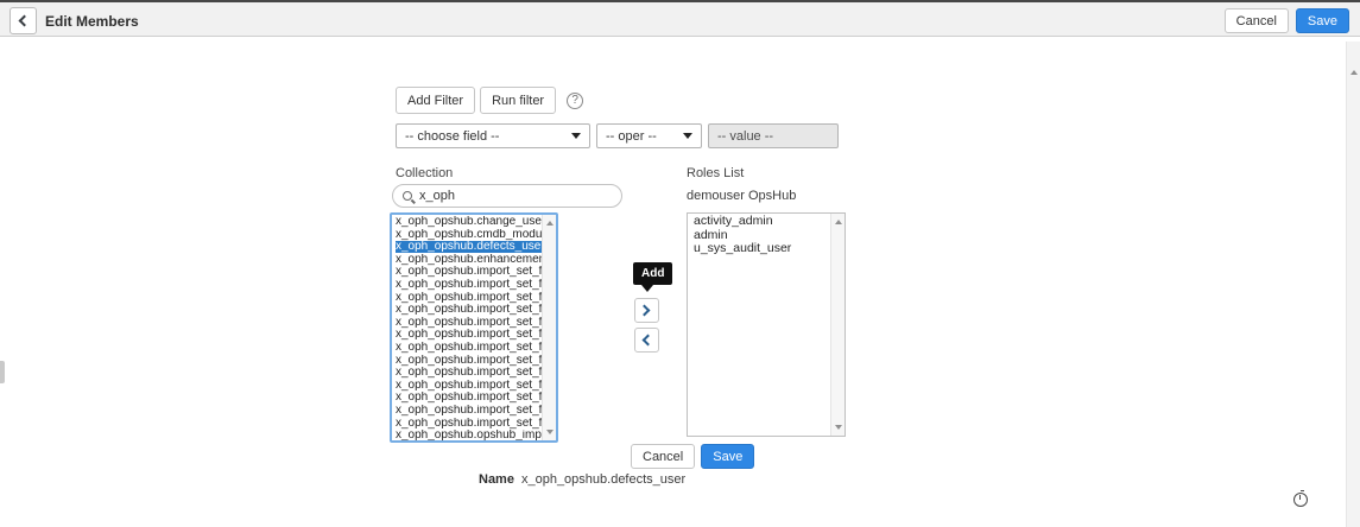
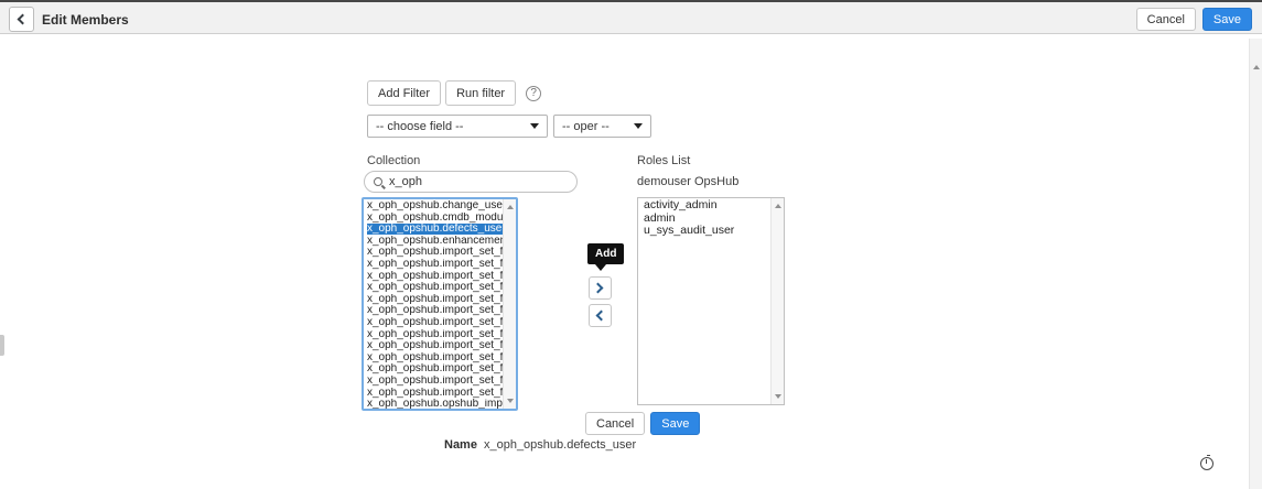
  Edit Members
  Cancel
  Save
  Add Filter
  Run filter
  ?
  -- choose field --
  -- oper --
- -- value --
  Collection
  x_oph
  x_oph_opshub.change_use
  x_oph_opshub.cmdb_modu
  x_oph_opshub.defects_use
  x_oph_opshub.enhanceme
  x_oph_opshub.import_set_
  x_oph_opshub.import_set_
  x_oph_opshub.import_set_
  x_oph_opshub.import_set_
  x_oph_opshub.import_set_
  x_oph_opshub.import_set_
  x_oph_opshub.import_set_
  x_oph_opshub.import_set_
  x_oph_opshub.import_set_
  x_oph_opshub.import_set_
  x_oph_opshub.import_set_
  x_oph_opshub.import_set_
  x_oph_opshub.import_set_
  x_oph_opshub.opshub_imp
  Add
  Roles List
  demouser OpsHub
  activity_admin
  admin
  u_sys_audit_user
  Cancel
  Save
  Name x_oph_opshub.defects_user
